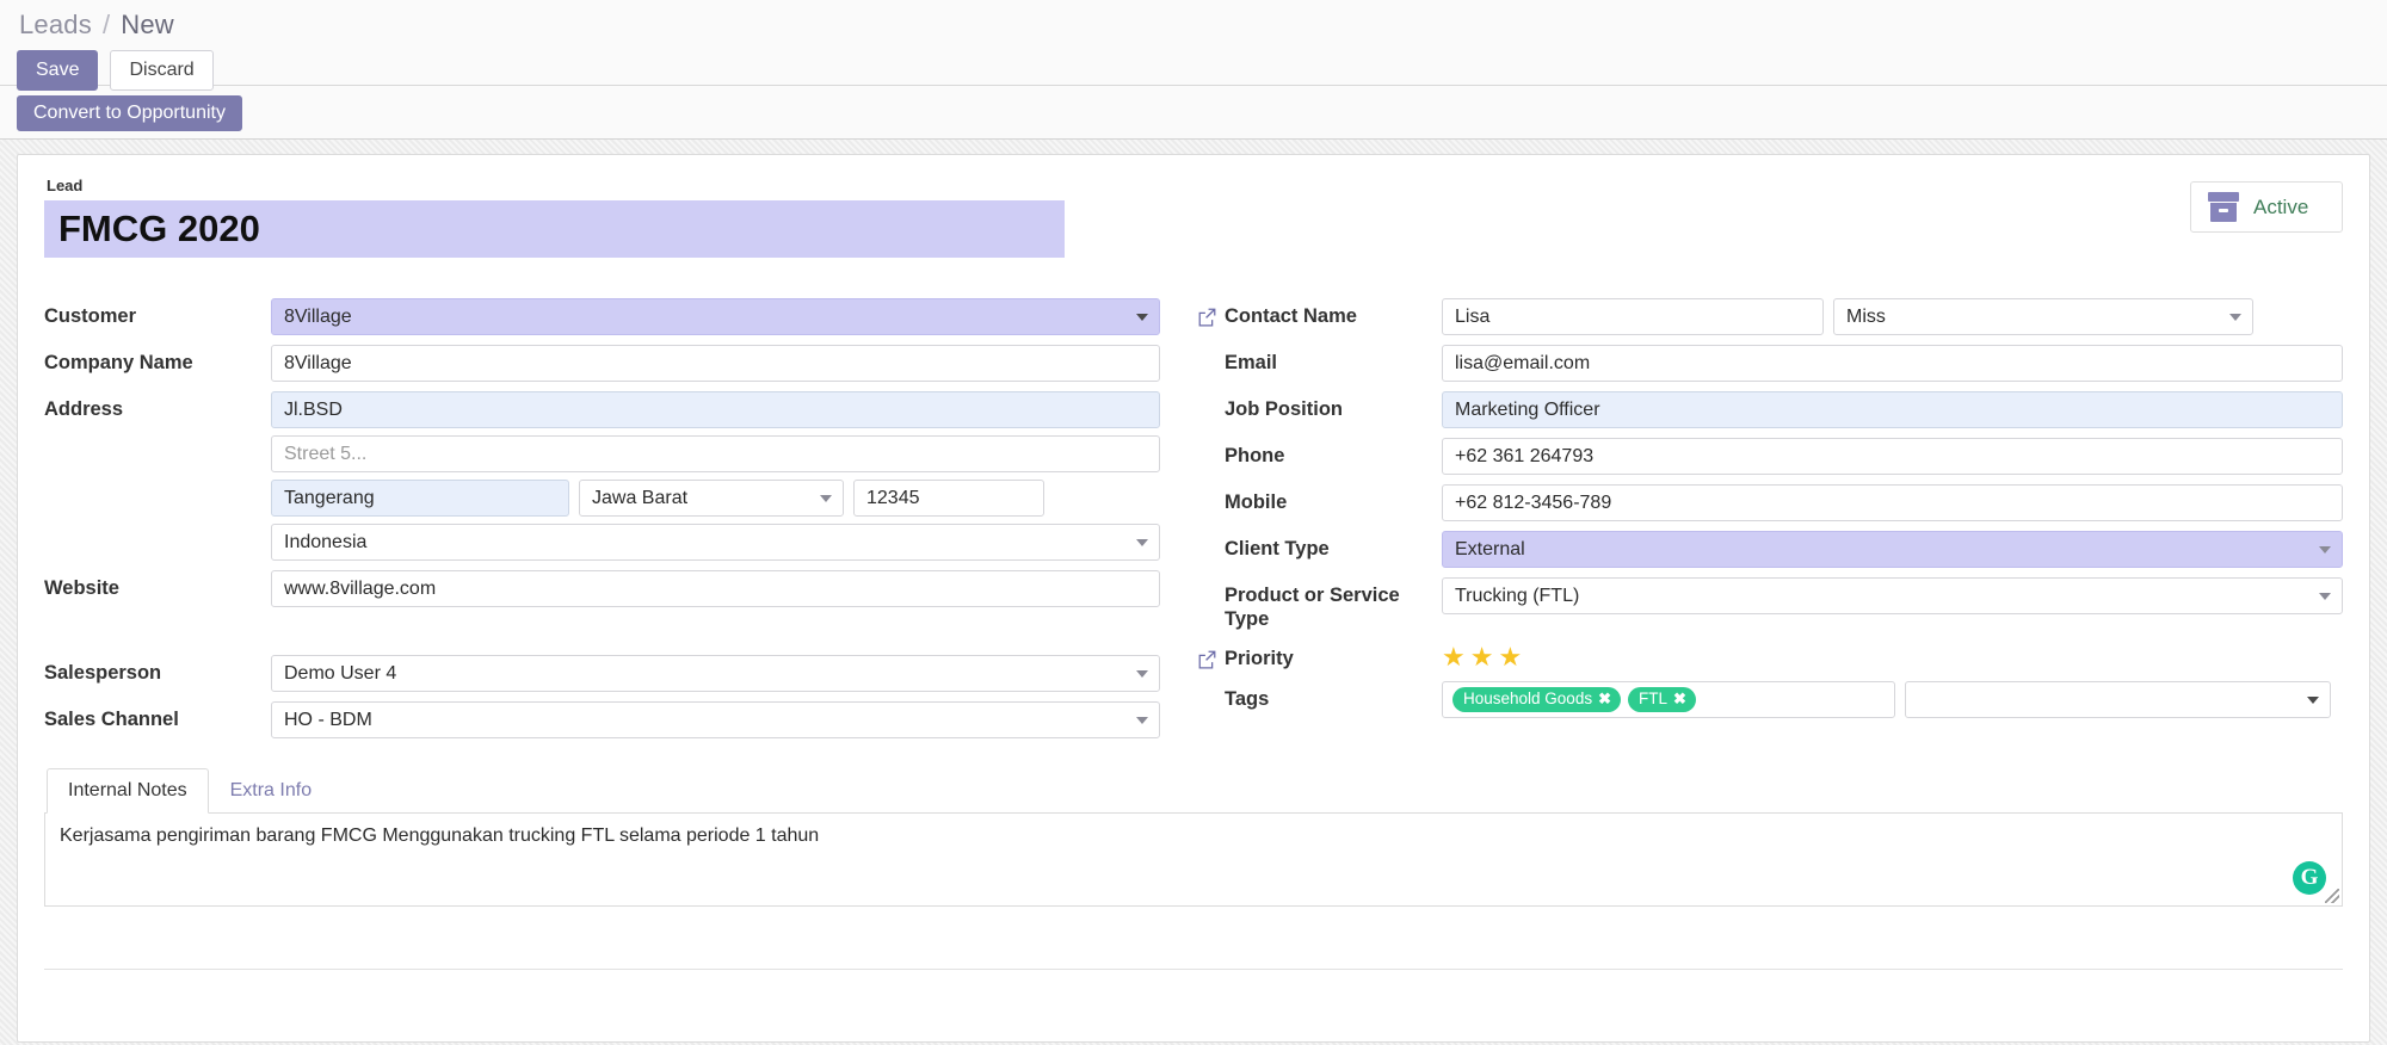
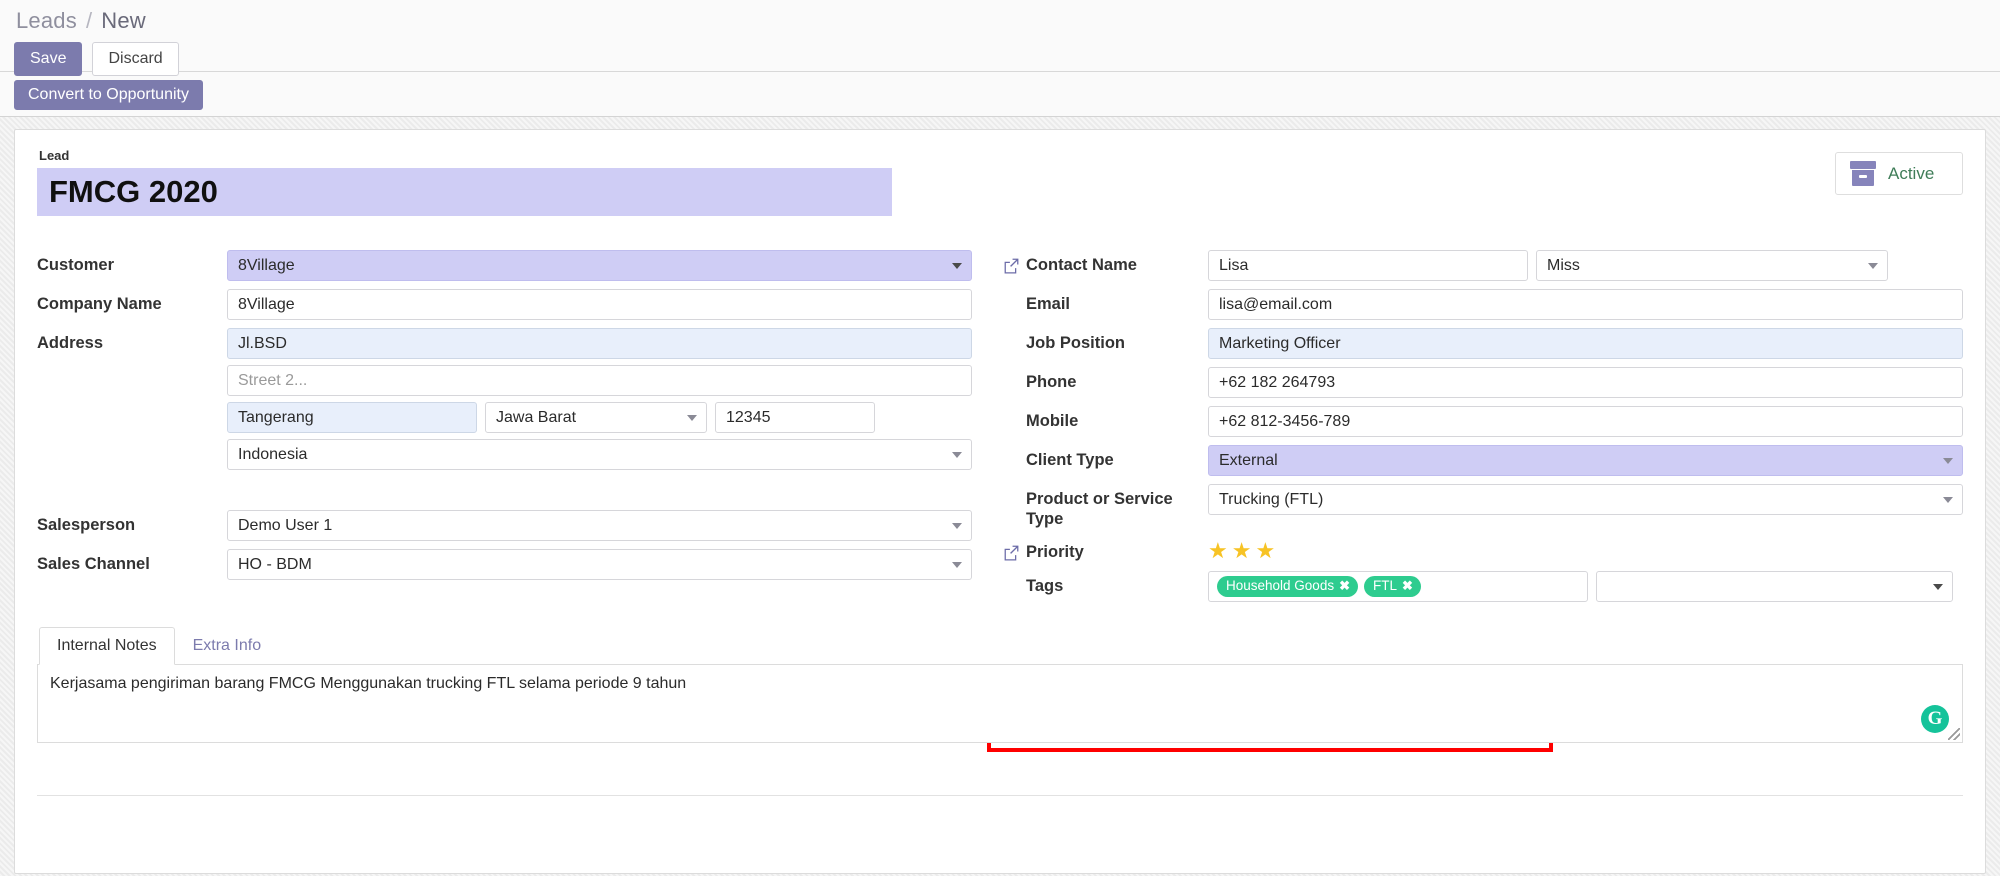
  Leads
  /
  New
  Save
  Discard
  Convert to Opportunity
  Active
  Lead
  FMCG 2020
  Customer
  8Village
  Company Name
  8Village
  Address
  Jl.BSD
- Street 5...
+ Street 2...
  Tangerang
  Jawa Barat
  12345
  Indonesia
- Website
- www.8village.com
  Salesperson
- Demo User 4
+ Demo User 1
  Sales Channel
  HO - BDM
  Contact Name
  Lisa
  Miss
  Email
  lisa@email.com
  Job Position
  Marketing Officer
  Phone
- +62 361 264793
+ +62 182 264793
  Mobile
  +62 812-3456-789
  Client Type
  External
  Product or Service Type
  Trucking (FTL)
  Priority
  ★
  ★
  ★
  Tags
  Household Goods
  ✖
  FTL
  ✖
  Internal Notes
  Extra Info
- Kerjasama pengiriman barang FMCG Menggunakan trucking FTL selama periode 1 tahun
+ Kerjasama pengiriman barang FMCG Menggunakan trucking FTL selama periode 9 tahun
  G
